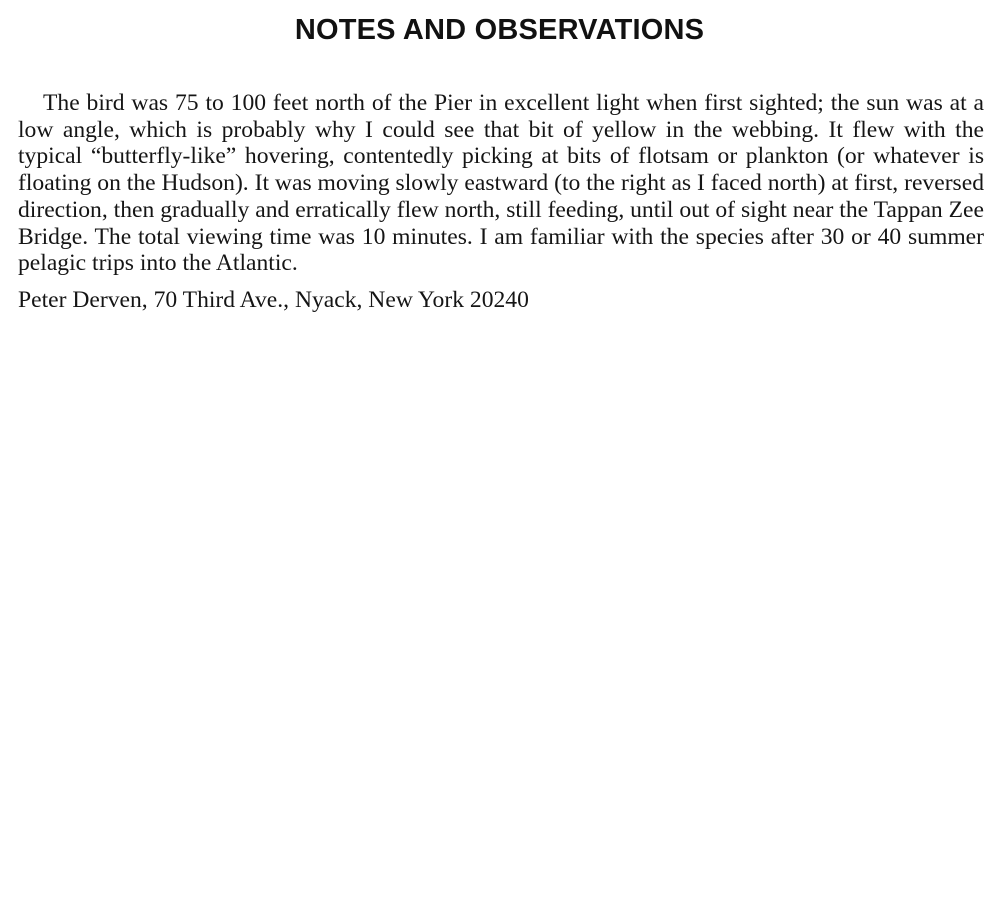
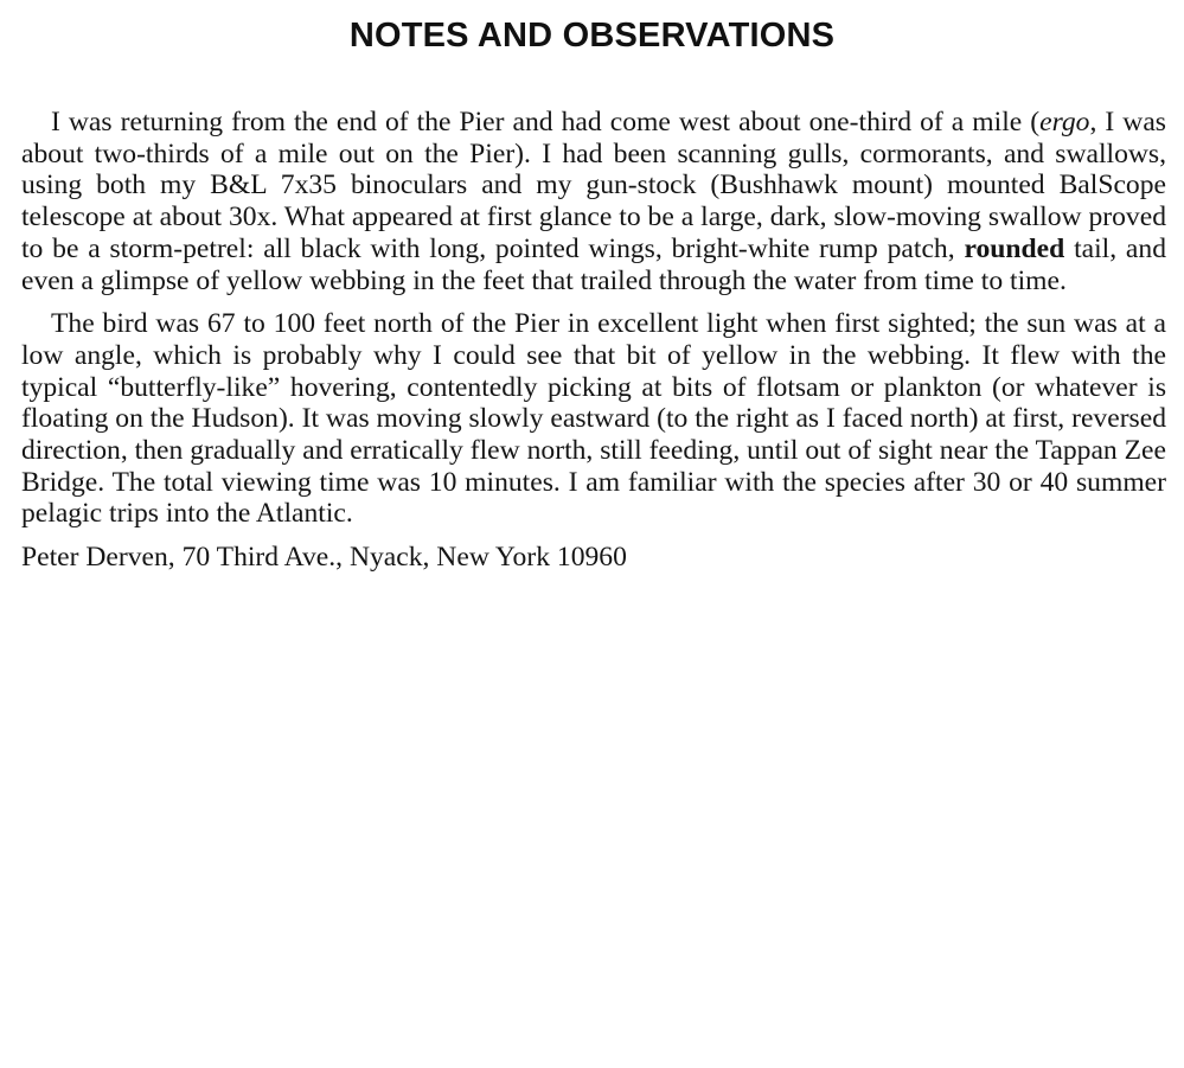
  NOTES AND OBSERVATIONS
+ I was returning from the end of the Pier and had come west about one-third of a mile (ergo, I was about two-thirds of a mile out on the Pier). I had been scanning gulls, cormorants, and swallows, using both my B&L 7x35 binoculars and my gun-stock (Bushhawk mount) mounted BalScope telescope at about 30x. What appeared at first glance to be a large, dark, slow-moving swallow proved to be a storm-petrel: all black with long, pointed wings, bright-white rump patch, rounded tail, and even a glimpse of yellow webbing in the feet that trailed through the water from time to time.
- The bird was 75 to 100 feet north of the Pier in excellent light when first sighted; the sun was at a low angle, which is probably why I could see that bit of yellow in the webbing. It flew with the typical “butterfly-like” hovering, contentedly picking at bits of flotsam or plankton (or whatever is floating on the Hudson). It was moving slowly eastward (to the right as I faced north) at first, reversed direction, then gradually and erratically flew north, still feeding, until out of sight near the Tappan Zee Bridge. The total viewing time was 10 minutes. I am familiar with the species after 30 or 40 summer pelagic trips into the Atlantic.
+ The bird was 67 to 100 feet north of the Pier in excellent light when first sighted; the sun was at a low angle, which is probably why I could see that bit of yellow in the webbing. It flew with the typical “butterfly-like” hovering, contentedly picking at bits of flotsam or plankton (or whatever is floating on the Hudson). It was moving slowly eastward (to the right as I faced north) at first, reversed direction, then gradually and erratically flew north, still feeding, until out of sight near the Tappan Zee Bridge. The total viewing time was 10 minutes. I am familiar with the species after 30 or 40 summer pelagic trips into the Atlantic.
- Peter Derven, 70 Third Ave., Nyack, New York 20240
+ Peter Derven, 70 Third Ave., Nyack, New York 10960
